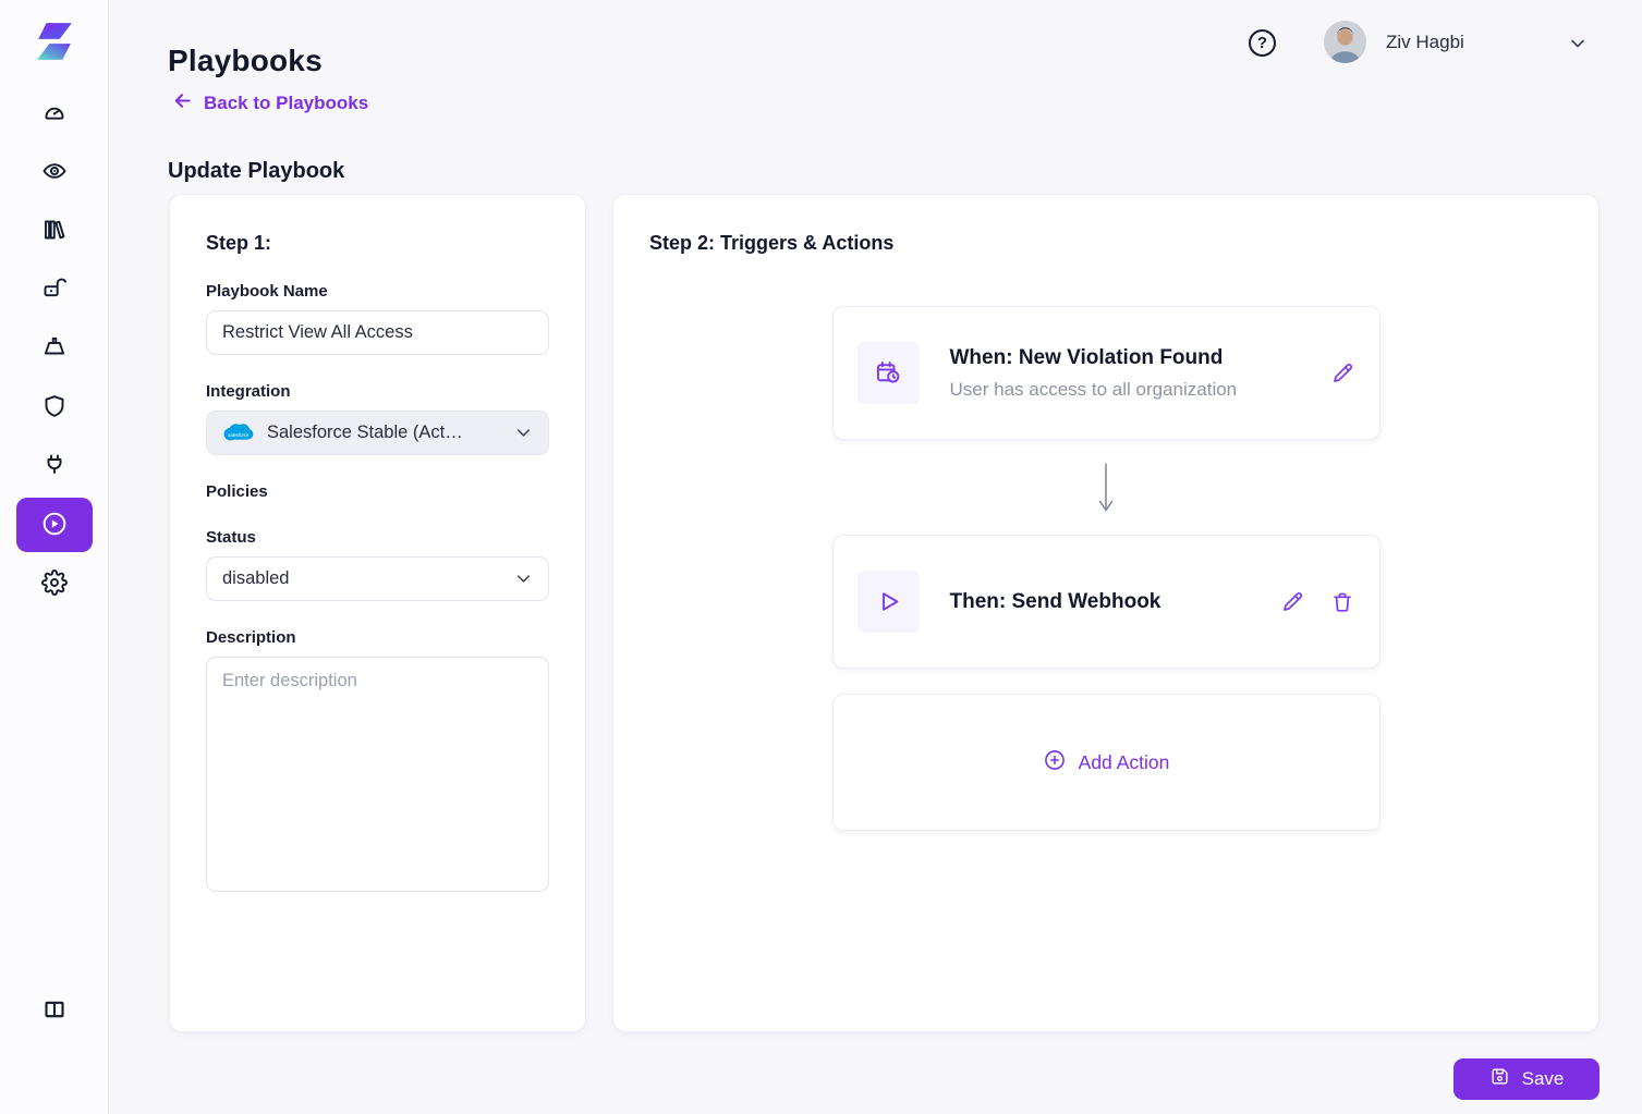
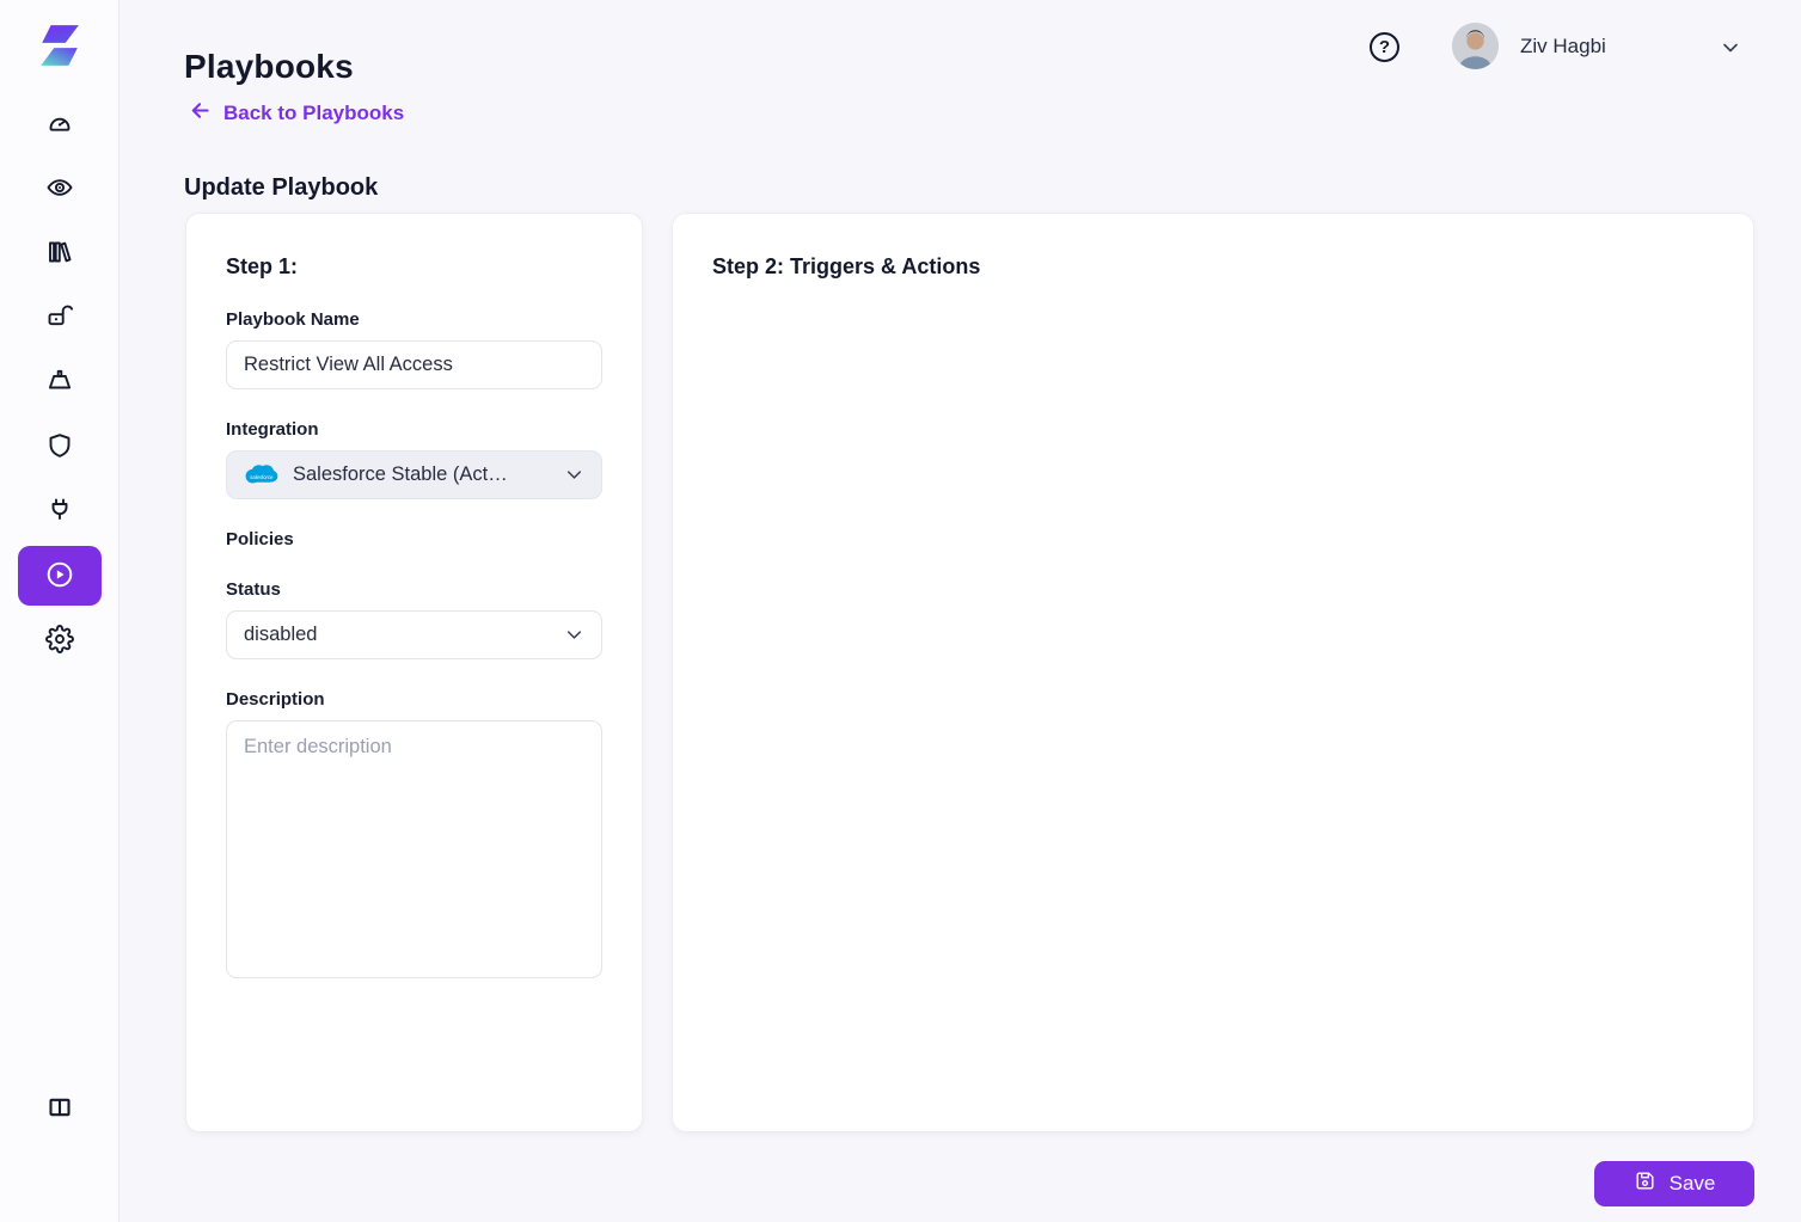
  Playbooks
  ?
  Ziv Hagbi
  Back to Playbooks
  Update Playbook
  Step 1:
  Playbook Name
  Restrict View All Access
  Integration
  Salesforce Stable (Act…
  Policies
  Status
  disabled
  Description
  Enter description
  Step 2: Triggers & Actions
- When: New Violation Found
- User has access to all organization
- Then: Send Webhook
- Add Action
  Save
